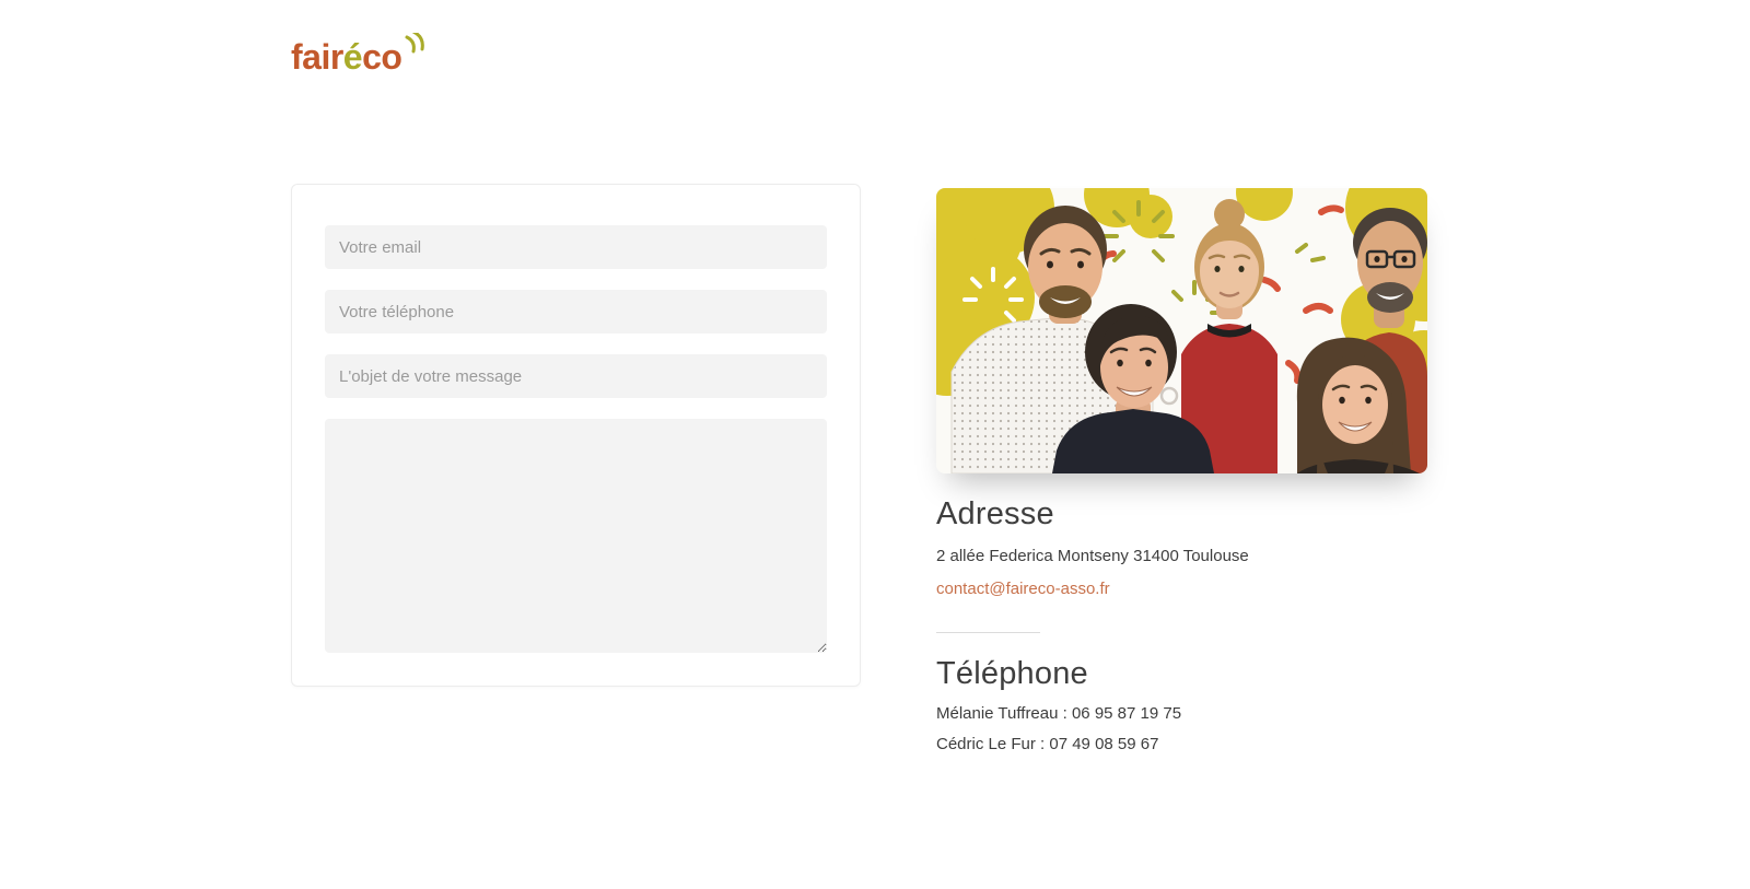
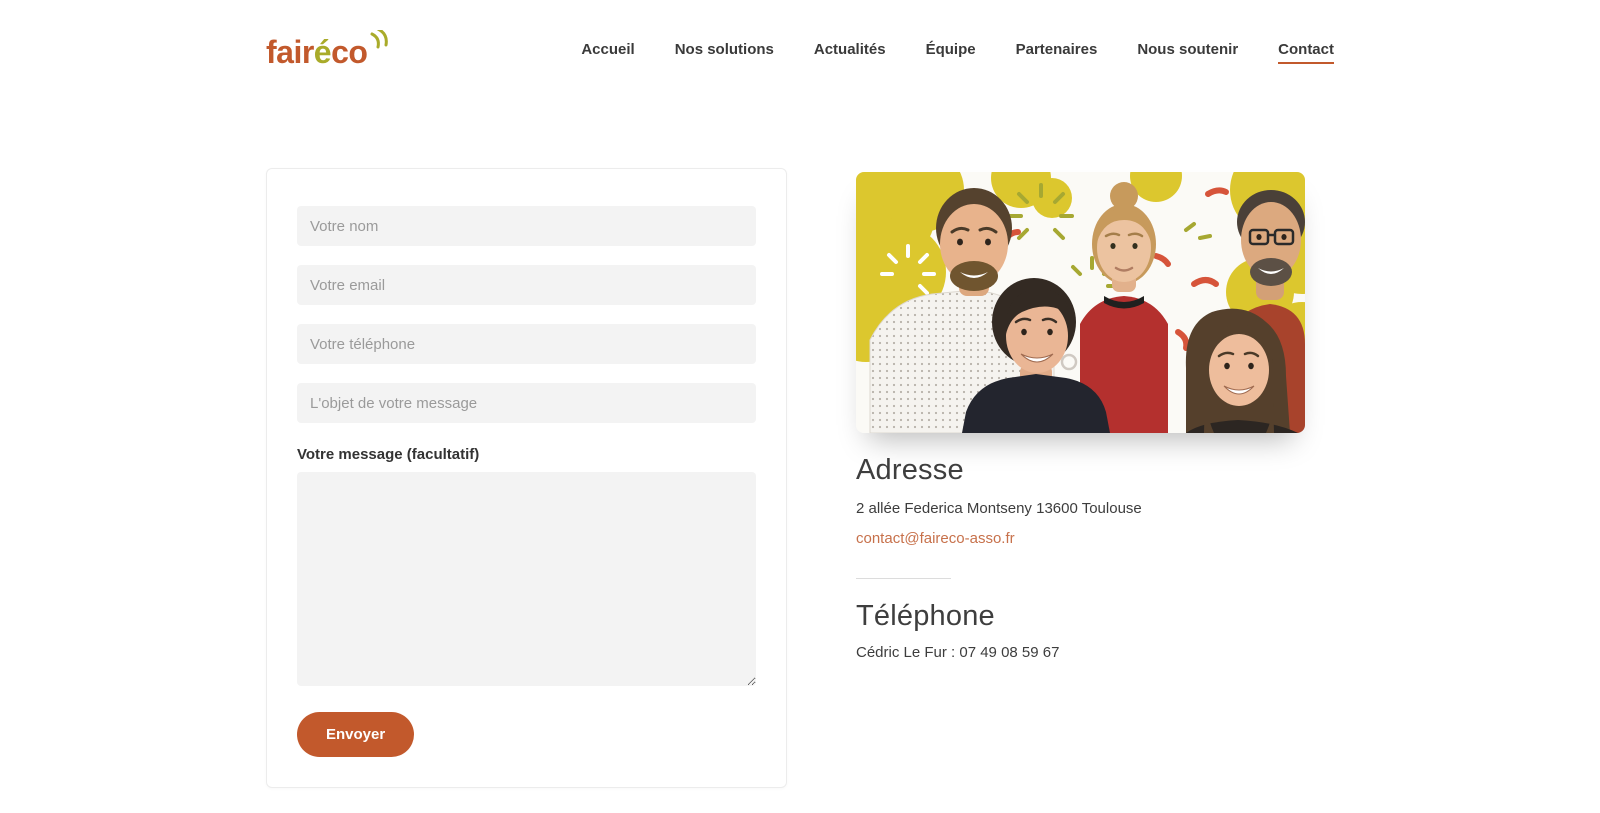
  fairéco
+ Accueil
+ Nos solutions
+ Actualités
+ Équipe
+ Partenaires
+ Nous soutenir
+ Contact
+ Votre nom
  Votre email
  Votre téléphone
  L'objet de votre message
+ Votre message (facultatif)
+ Envoyer
  Adresse
- 2 allée Federica Montseny 31400 Toulouse
+ 2 allée Federica Montseny 13600 Toulouse
  contact@faireco-asso.fr
  Téléphone
- Mélanie Tuffreau : 06 95 87 19 75
  Cédric Le Fur : 07 49 08 59 67
